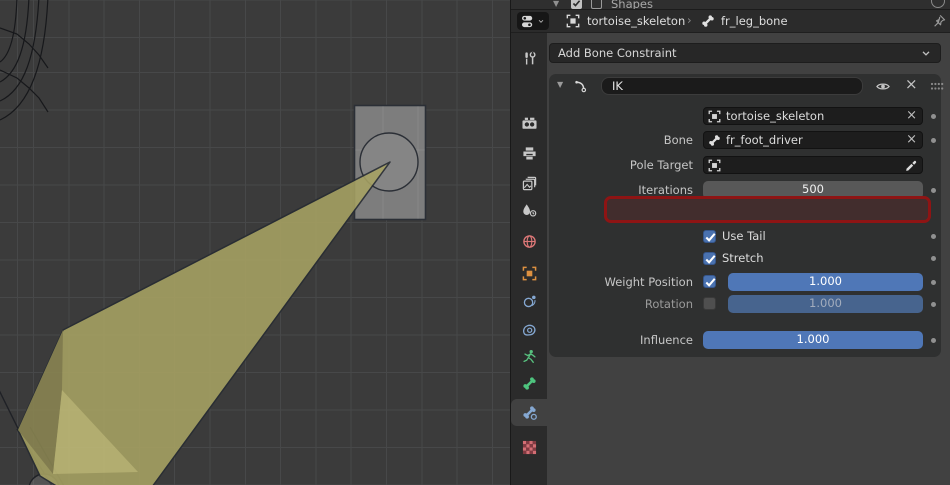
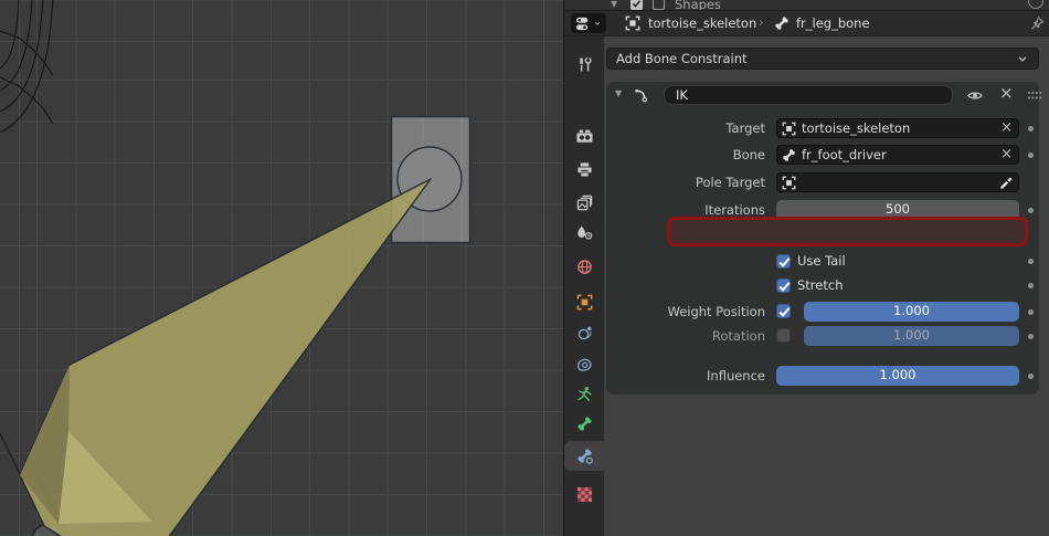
  ▼
  Shapes
  tortoise_skeleton
  ›
  fr_leg_bone
  Add Bone Constraint
  ▼
  IK
  ×
+ Target
  tortoise_skeleton
  ×
  Bone
  fr_foot_driver
  ×
  Pole Target
  Iterations
  500
  Use Tail
  Stretch
  Weight Position
  1.000
  Rotation
  1.000
  Influence
  1.000
